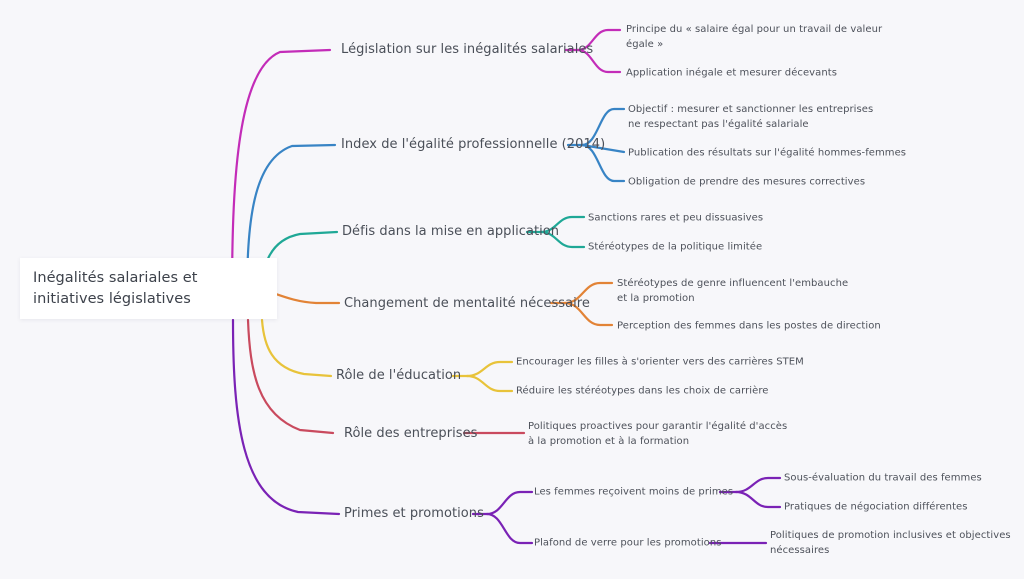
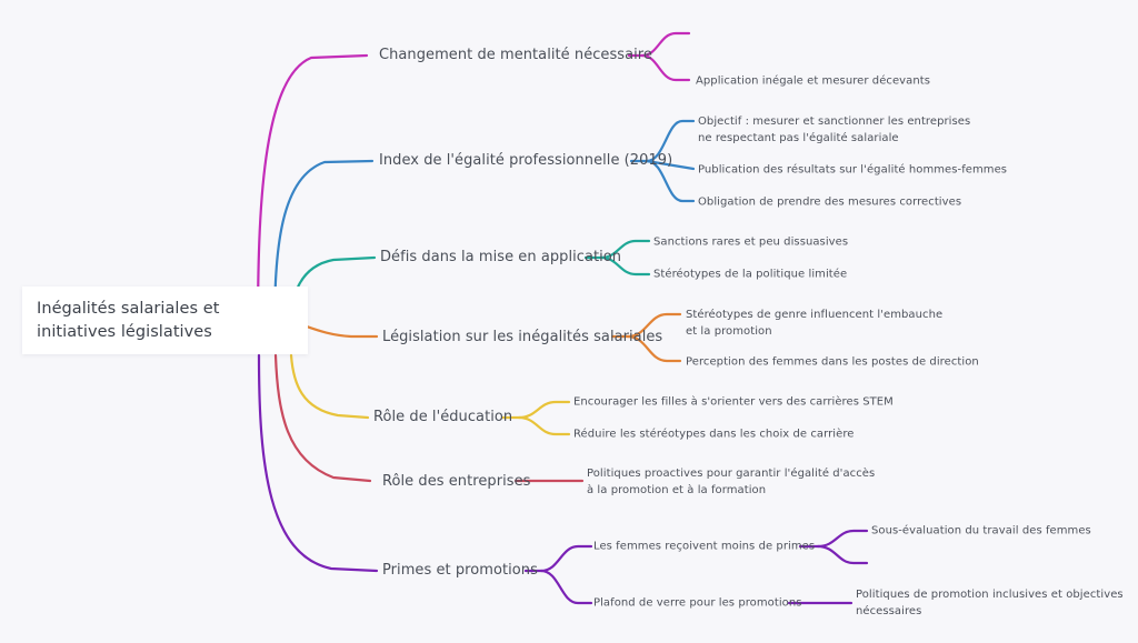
  Inégalités salariales et initiatives législatives
- Législation sur les inégalités salariales
+ Changement de mentalité nécessaire
- Principe du « salaire égal pour un travail de valeur égale »
  Application inégale et mesurer décevants
- Index de l'égalité professionnelle (2014)
+ Index de l'égalité professionnelle (2019)
  Objectif : mesurer et sanctionner les entreprises ne respectant pas l'égalité salariale
  Publication des résultats sur l'égalité hommes-femmes
  Obligation de prendre des mesures correctives
  Défis dans la mise en application
  Sanctions rares et peu dissuasives
  Stéréotypes de la politique limitée
- Changement de mentalité nécessaire
+ Législation sur les inégalités salariales
  Stéréotypes de genre influencent l'embauche et la promotion
  Perception des femmes dans les postes de direction
  Rôle de l'éducation
  Encourager les filles à s'orienter vers des carrières STEM
  Réduire les stéréotypes dans les choix de carrière
  Rôle des entreprises
  Politiques proactives pour garantir l'égalité d'accès à la promotion et à la formation
  Primes et promotions
  Les femmes reçoivent moins de primes
  Sous-évaluation du travail des femmes
- Pratiques de négociation différentes
  Plafond de verre pour les promotions
  Politiques de promotion inclusives et objectives nécessaires
